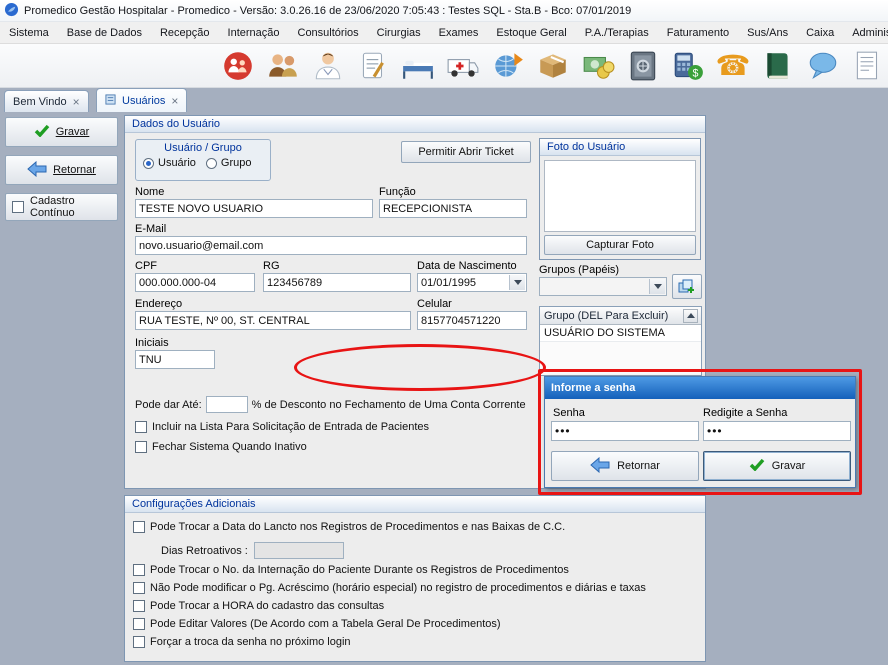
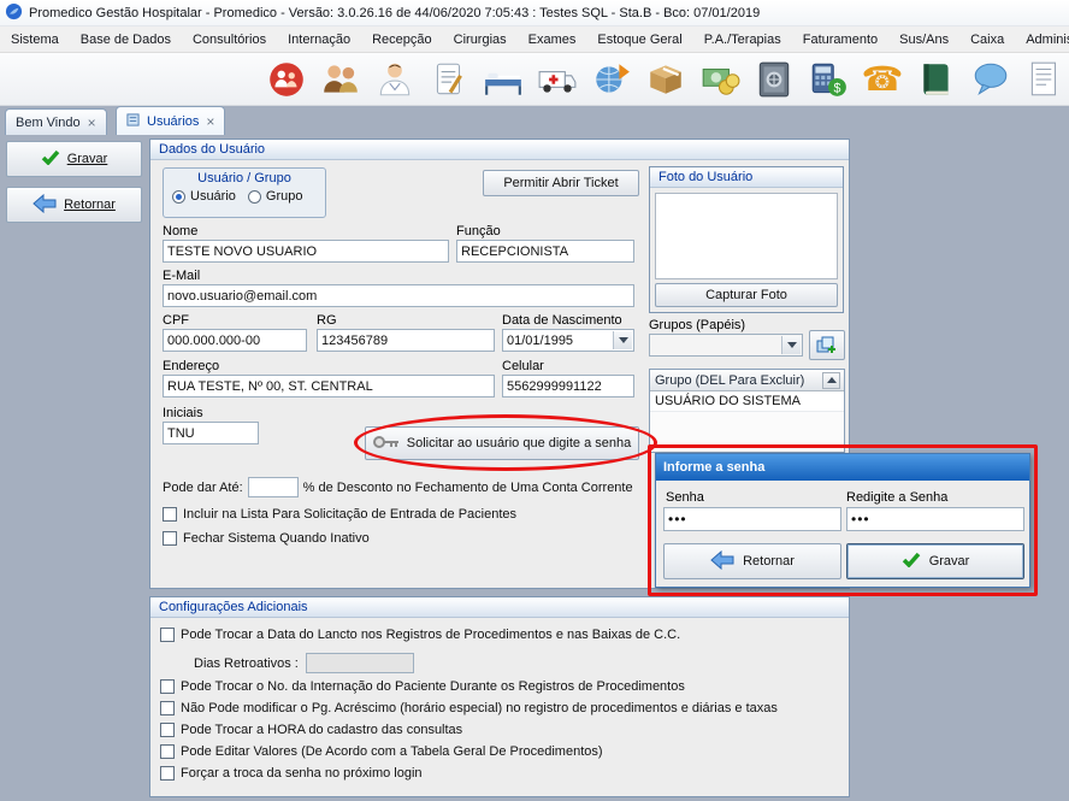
- Promedico Gestão Hospitalar - Promedico - Versão: 3.0.26.16 de 23/06/2020 7:05:43 : Testes SQL - Sta.B - Bco: 07/01/2019
+ Promedico Gestão Hospitalar - Promedico - Versão: 3.0.26.16 de 44/06/2020 7:05:43 : Testes SQL - Sta.B - Bco: 07/01/2019
  Sistema
  Base de Dados
- Recepção
+ Consultórios
  Internação
- Consultórios
+ Recepção
  Cirurgias
  Exames
  Estoque Geral
  P.A./Terapias
  Faturamento
  Sus/Ans
  Caixa
  $
  ☎
  Bem Vindo
  ×
  Usuários
  ×
  Gravar
  Retornar
- Cadastro Contínuo
  Dados do Usuário
  Usuário / Grupo
  Usuário
  Grupo
  Permitir Abrir Ticket
  Foto do Usuário
  Capturar Foto
  Nome
  TESTE NOVO USUARIO
  Função
  RECEPCIONISTA
  E-Mail
  novo.usuario@email.com
  CPF
- 000.000.000-04
+ 000.000.000-00
  RG
  123456789
  Data de Nascimento
  01/01/1995
  Grupos (Papéis)
  Endereço
  RUA TESTE, Nº 00, ST. CENTRAL
  Celular
- 8157704571220
+ 5562999991122
  Grupo (DEL Para Excluir)
  USUÁRIO DO SISTEMA
  Iniciais
  TNU
+ Solicitar ao usuário que digite a senha
  Pode dar Até:
  % de Desconto no Fechamento de Uma Conta Corrente
  Incluir na Lista Para Solicitação de Entrada de Pacientes
  Fechar Sistema Quando Inativo
  Configurações Adicionais
  Pode Trocar a Data do Lancto nos Registros de Procedimentos e nas Baixas de C.C.
  Dias Retroativos :
  Pode Trocar o No. da Internação do Paciente Durante os Registros de Procedimentos
  Não Pode modificar o Pg. Acréscimo (horário especial) no registro de procedimentos e diárias e taxas
  Pode Trocar a HORA do cadastro das consultas
  Pode Editar Valores (De Acordo com a Tabela Geral De Procedimentos)
  Forçar a troca da senha no próximo login
  Informe a senha
  Senha
  Redigite a Senha
  •••
  •••
  Retornar
  Gravar
